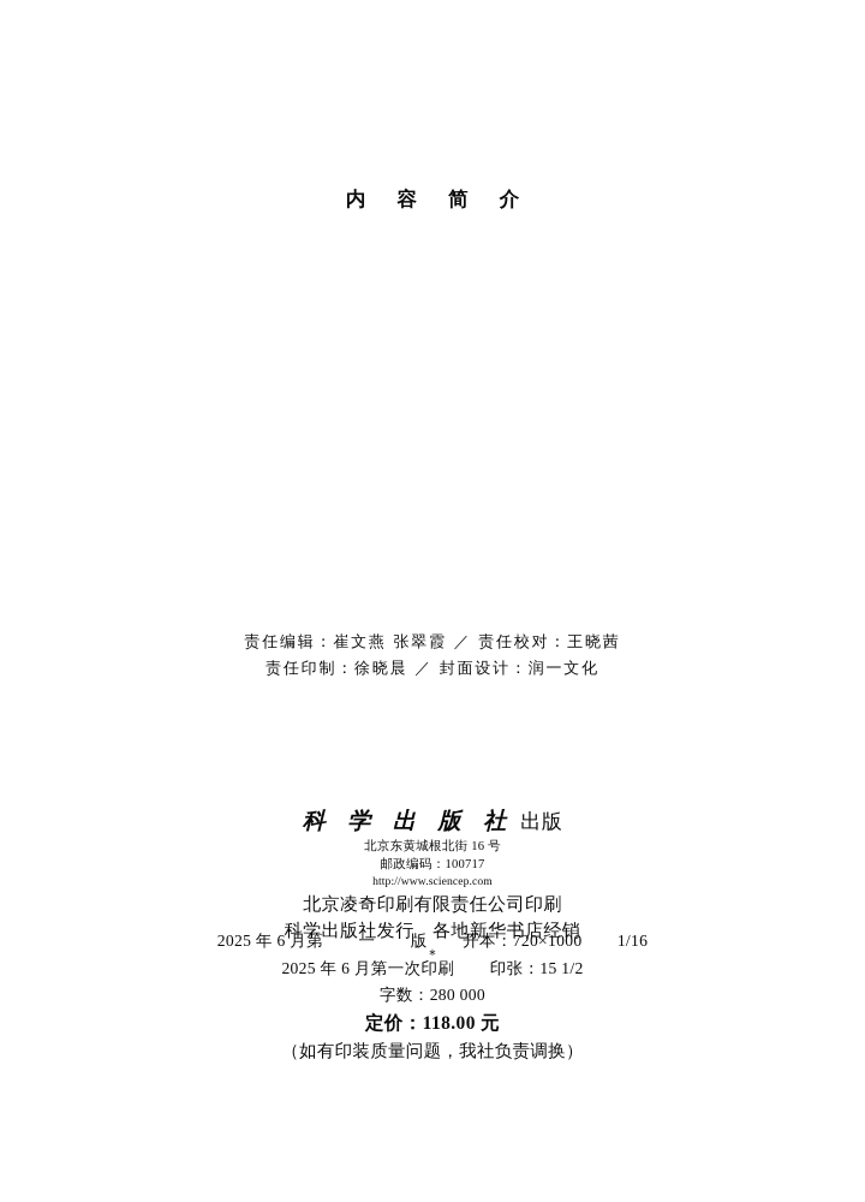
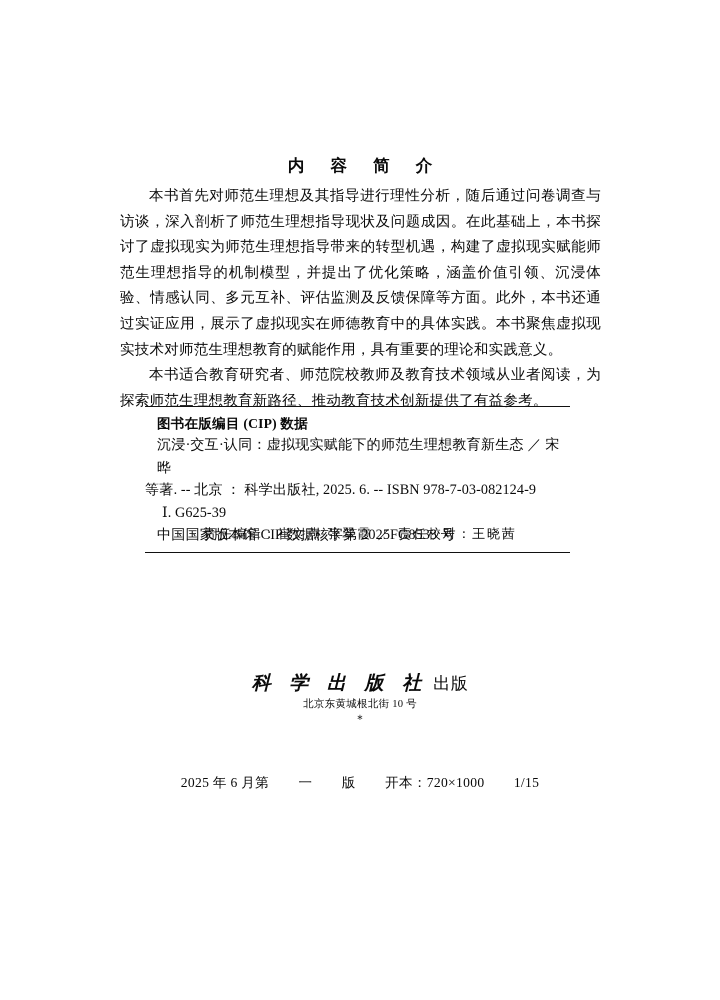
  内 容 简 介
+ 本书首先对师范生理想及其指导进行理性分析，随后通过问卷调查与访谈，深入剖析了师范生理想指导现状及问题成因。在此基础上，本书探讨了虚拟现实为师范生理想指导带来的转型机遇，构建了虚拟现实赋能师范生理想指导的机制模型，并提出了优化策略，涵盖价值引领、沉浸体验、情感认同、多元互补、评估监测及反馈保障等方面。此外，本书还通过实证应用，展示了虚拟现实在师德教育中的具体实践。本书聚焦虚拟现实技术对师范生理想教育的赋能作用，具有重要的理论和实践意义。
+ 本书适合教育研究者、师范院校教师及教育技术领域从业者阅读，为探索师范生理想教育新路径、推动教育技术创新提供了有益参考。
+ 图书在版编目 (CIP) 数据
+ 沉浸·交互·认同：虚拟现实赋能下的师范生理想教育新生态 ／ 宋晔
+ 等著. -- 北京 ： 科学出版社, 2025. 6. -- ISBN 978-7-03-082124-9
+ Ⅰ. G625-39
+ 中国国家版本馆 CIP 数据核字第 2025FG8533 号
  责任编辑：崔文燕 张翠霞 ／ 责任校对：王晓茜
- 责任印制：徐晓晨 ／ 封面设计：润一文化
  科 学 出 版 社 出版
- 北京东黄城根北街 16 号
+ 北京东黄城根北街 10 号
- 邮政编码：100717
- http://www.sciencep.com
- 北京凌奇印刷有限责任公司印刷
- 科学出版社发行 各地新华书店经销
  ＊
- 2025 年 6 月第 一 版 开本：720×1000 1/16
+ 2025 年 6 月第 一 版 开本：720×1000 1/15
- 2025 年 6 月第一次印刷 印张：15 1/2
- 字数：280 000
- 定价：118.00 元
- （如有印装质量问题，我社负责调换）
